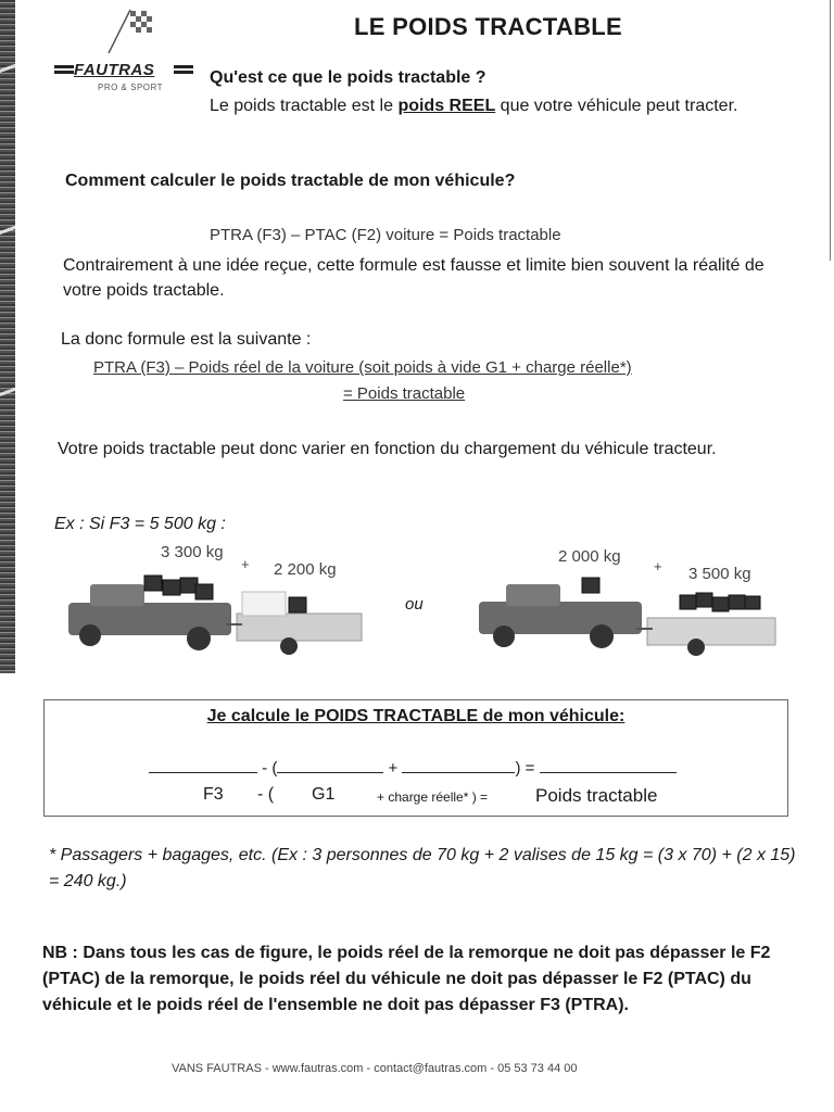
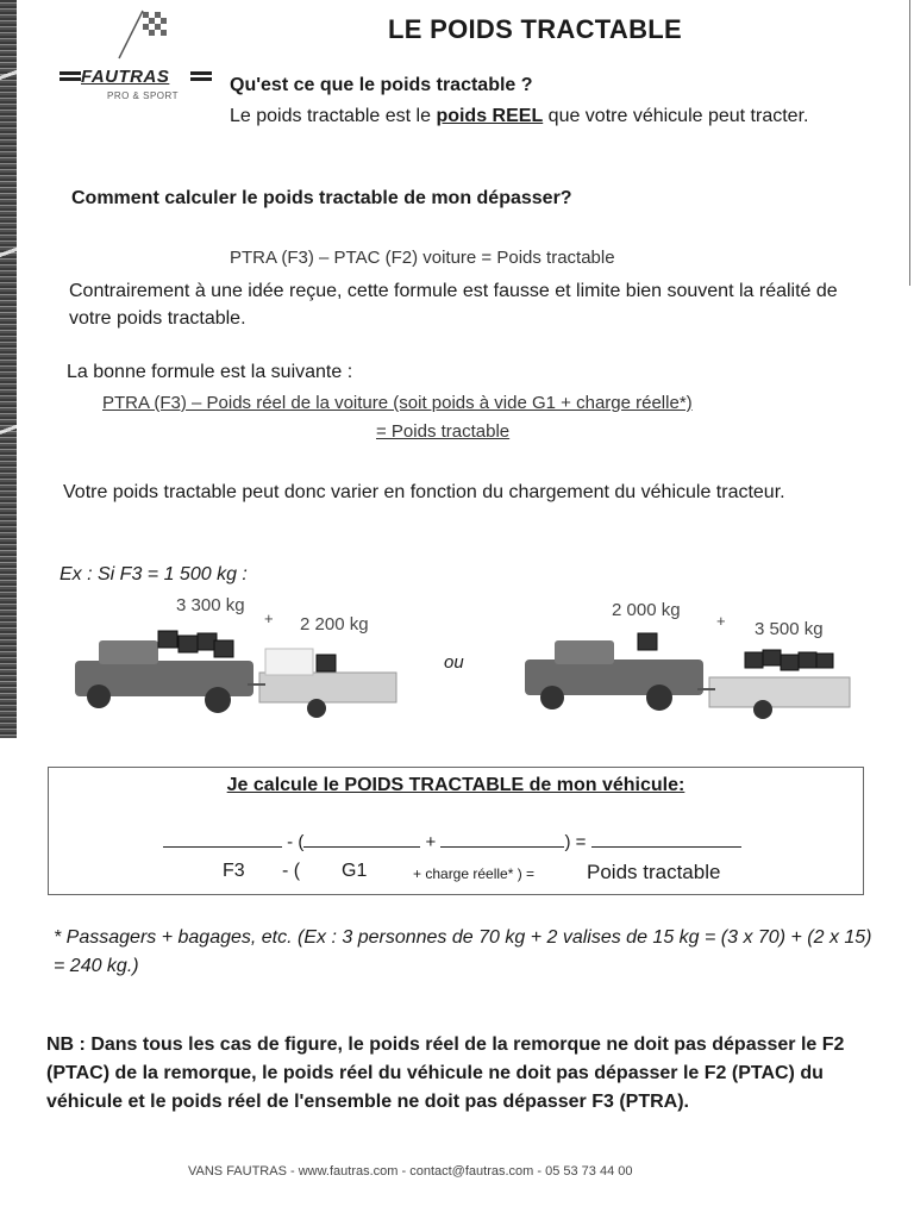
  FAUTRAS
  PRO & SPORT
  LE POIDS TRACTABLE
  Qu'est ce que le poids tractable ?
  Le poids tractable est le poids REEL que votre véhicule peut tracter.
- Comment calculer le poids tractable de mon véhicule?
+ Comment calculer le poids tractable de mon dépasser?
  PTRA (F3) – PTAC (F2) voiture = Poids tractable
  Contrairement à une idée reçue, cette formule est fausse et limite bien souvent la réalité de votre poids tractable.
- La donc formule est la suivante :
+ La bonne formule est la suivante :
  PTRA (F3) – Poids réel de la voiture (soit poids à vide G1 + charge réelle*)
  = Poids tractable
  Votre poids tractable peut donc varier en fonction du chargement du véhicule tracteur.
- Ex : Si F3 = 5 500 kg :
+ Ex : Si F3 = 1 500 kg :
  3 300 kg
  +
  2 200 kg
  ou
  2 000 kg
  +
  3 500 kg
  Je calcule le POIDS TRACTABLE de mon véhicule:
  - ( + ) =
  F3
  - (
  G1
  + charge réelle* ) =
  Poids tractable
  * Passagers + bagages, etc. (Ex : 3 personnes de 70 kg + 2 valises de 15 kg = (3 x 70) + (2 x 15) = 240 kg.)
  NB : Dans tous les cas de figure, le poids réel de la remorque ne doit pas dépasser le F2 (PTAC) de la remorque, le poids réel du véhicule ne doit pas dépasser le F2 (PTAC) du véhicule et le poids réel de l'ensemble ne doit pas dépasser F3 (PTRA).
  VANS FAUTRAS - www.fautras.com - contact@fautras.com - 05 53 73 44 00
